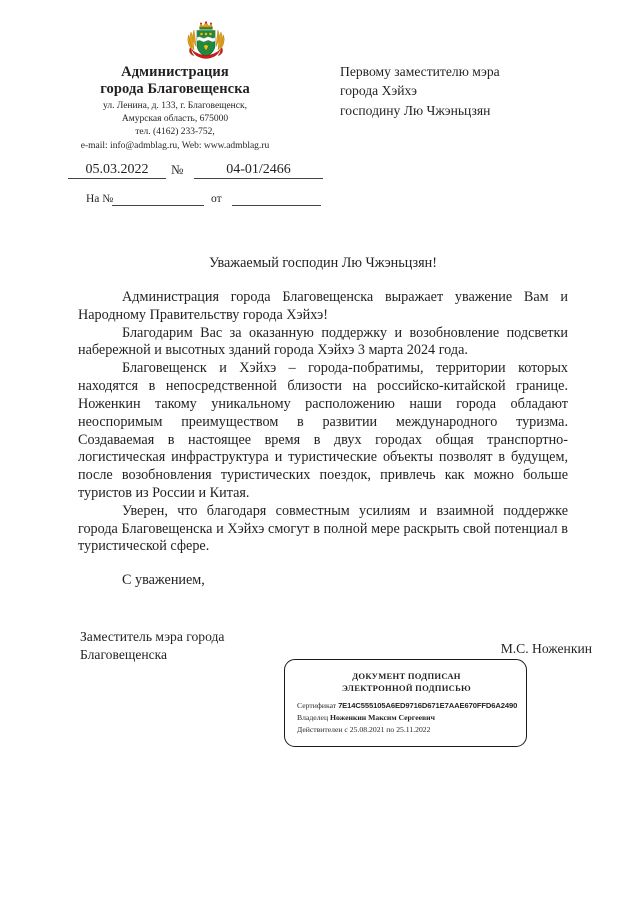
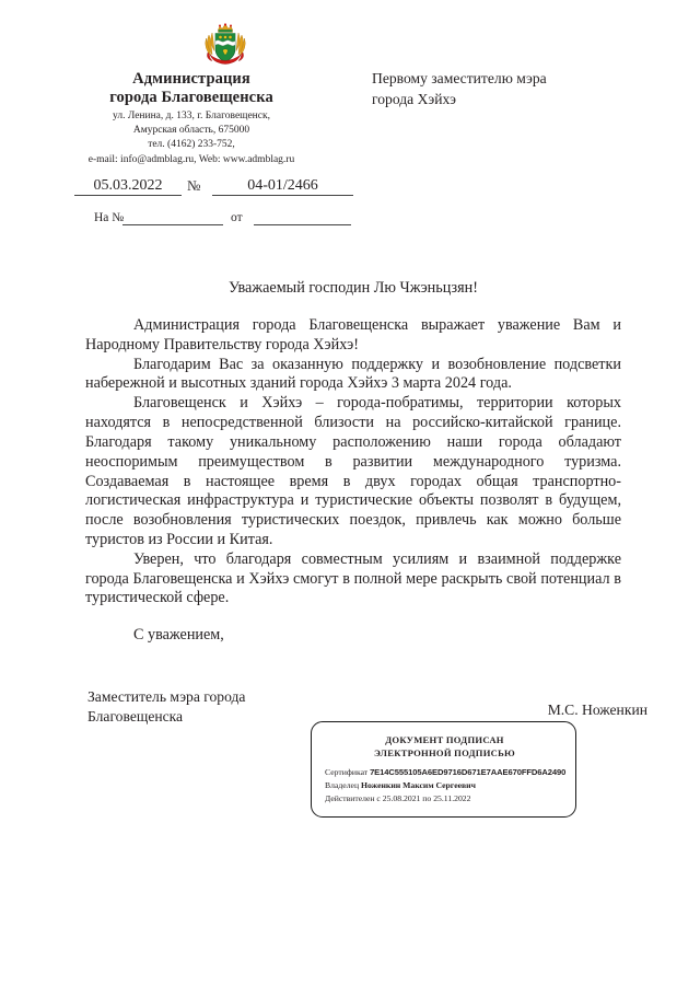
  Администрация
  города Благовещенска
  ул. Ленина, д. 133, г. Благовещенск,
  Амурская область, 675000
  тел. (4162) 233-752,
  e-mail: info@admblag.ru, Web: www.admblag.ru
  Первому заместителю мэра
  города Хэйхэ
- господину Лю Чжэньцзян
  05.03.2022
  №
  04-01/2466
  На №
  от
  Уважаемый господин Лю Чжэньцзян!
  Администрация города Благовещенска выражает уважение Вам и Народному Правительству города Хэйхэ!
  Благодарим Вас за оказанную поддержку и возобновление подсветки набережной и высотных зданий города Хэйхэ 3 марта 2024 года.
- Благовещенск и Хэйхэ – города-побратимы, территории которых находятся в непосредственной близости на российско-китайской границе. Ноженкин такому уникальному расположению наши города обладают неоспоримым преимуществом в развитии международного туризма. Создаваемая в настоящее время в двух городах общая транспортно-логистическая инфраструктура и туристические объекты позволят в будущем, после возобновления туристических поездок, привлечь как можно больше туристов из России и Китая.
+ Благовещенск и Хэйхэ – города-побратимы, территории которых находятся в непосредственной близости на российско-китайской границе. Благодаря такому уникальному расположению наши города обладают неоспоримым преимуществом в развитии международного туризма. Создаваемая в настоящее время в двух городах общая транспортно-логистическая инфраструктура и туристические объекты позволят в будущем, после возобновления туристических поездок, привлечь как можно больше туристов из России и Китая.
  Уверен, что благодаря совместным усилиям и взаимной поддержке города Благовещенска и Хэйхэ смогут в полной мере раскрыть свой потенциал в туристической сфере.
  С уважением,
  Заместитель мэра города
  Благовещенска
  М.С. Ноженкин
  ДОКУМЕНТ ПОДПИСАН
  ЭЛЕКТРОННОЙ ПОДПИСЬЮ
  Сертификат 7E14C555105A6ED9716D671E7AAE670FFD6A2490
  Владелец Ноженкин Максим Сергеевич
  Действителен с 25.08.2021 по 25.11.2022
